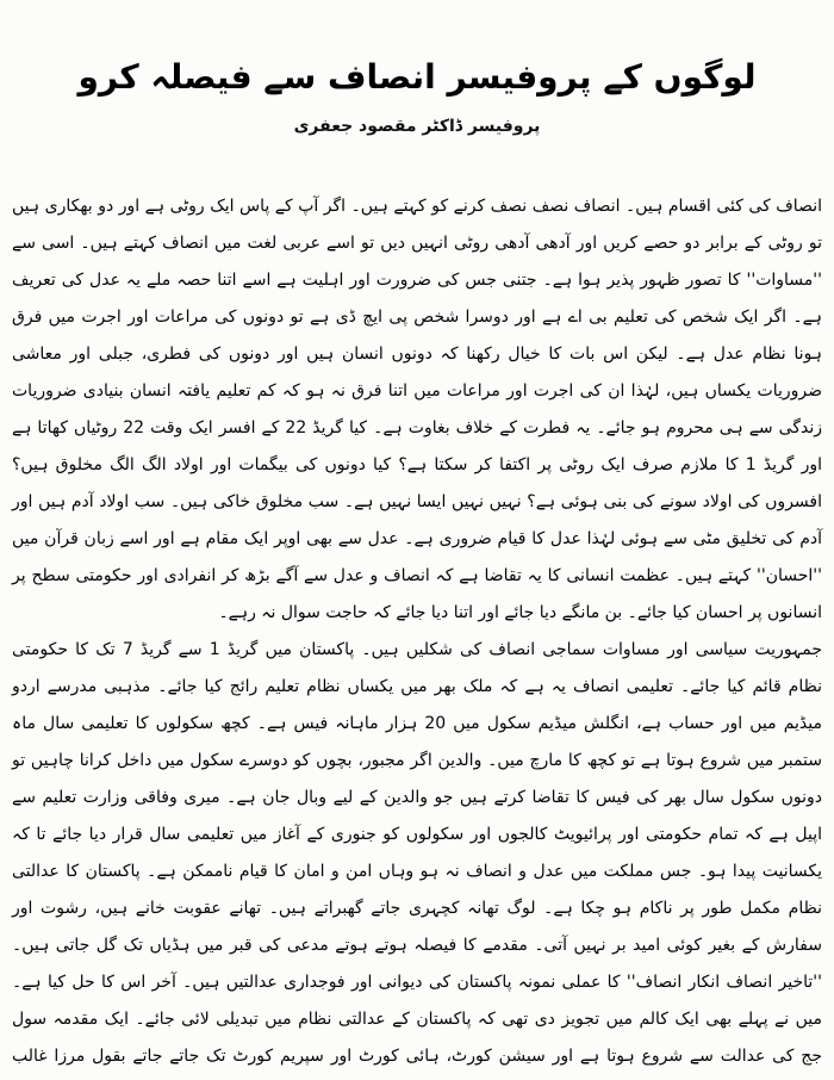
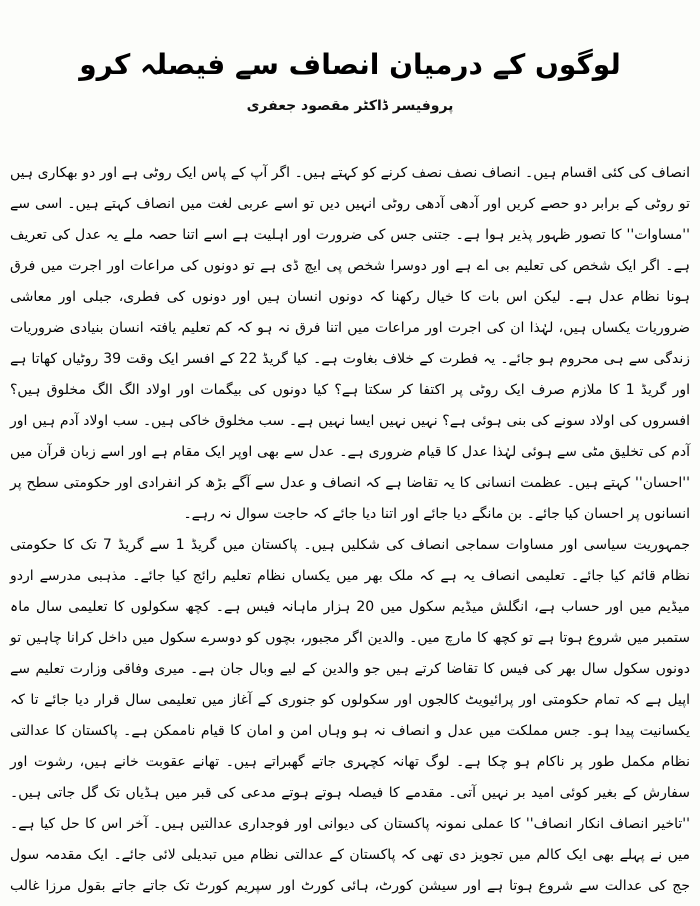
- لوگوں کے پروفیسر انصاف سے فیصلہ کرو
+ لوگوں کے درمیان انصاف سے فیصلہ کرو
  پروفیسر ڈاکٹر مقصود جعفری
- انصاف کی کئی اقسام ہیں۔ انصاف نصف نصف کرنے کو کہتے ہیں۔ اگر آپ کے پاس ایک روٹی ہے اور دو بھکاری ہیں تو روٹی کے برابر دو حصے کریں اور آدھی آدھی روٹی انہیں دیں تو اسے عربی لغت میں انصاف کہتے ہیں۔ اسی سے ''مساوات'' کا تصور ظہور پذیر ہوا ہے۔ جتنی جس کی ضرورت اور اہلیت ہے اسے اتنا حصہ ملے یہ عدل کی تعریف ہے۔ اگر ایک شخص کی تعلیم بی اے ہے اور دوسرا شخص پی ایچ ڈی ہے تو دونوں کی مراعات اور اجرت میں فرق ہونا نظام عدل ہے۔ لیکن اس بات کا خیال رکھنا کہ دونوں انسان ہیں اور دونوں کی فطری، جبلی اور معاشی ضروریات یکساں ہیں، لہٰذا ان کی اجرت اور مراعات میں اتنا فرق نہ ہو کہ کم تعلیم یافتہ انسان بنیادی ضروریات زندگی سے ہی محروم ہو جائے۔ یہ فطرت کے خلاف بغاوت ہے۔ کیا گریڈ 22 کے افسر ایک وقت 22 روٹیاں کھاتا ہے اور گریڈ 1 کا ملازم صرف ایک روٹی پر اکتفا کر سکتا ہے؟ کیا دونوں کی بیگمات اور اولاد الگ الگ مخلوق ہیں؟ افسروں کی اولاد سونے کی بنی ہوئی ہے؟ نہیں نہیں ایسا نہیں ہے۔ سب مخلوق خاکی ہیں۔ سب اولاد آدم ہیں اور آدم کی تخلیق مٹی سے ہوئی لہٰذا عدل کا قیام ضروری ہے۔ عدل سے بھی اوپر ایک مقام ہے اور اسے زبان قرآن میں ''احسان'' کہتے ہیں۔ عظمت انسانی کا یہ تقاضا ہے کہ انصاف و عدل سے آگے بڑھ کر انفرادی اور حکومتی سطح پر انسانوں پر احسان کیا جائے۔ بن مانگے دیا جائے اور اتنا دیا جائے کہ حاجت سوال نہ رہے۔
+ انصاف کی کئی اقسام ہیں۔ انصاف نصف نصف کرنے کو کہتے ہیں۔ اگر آپ کے پاس ایک روٹی ہے اور دو بھکاری ہیں تو روٹی کے برابر دو حصے کریں اور آدھی آدھی روٹی انہیں دیں تو اسے عربی لغت میں انصاف کہتے ہیں۔ اسی سے ''مساوات'' کا تصور ظہور پذیر ہوا ہے۔ جتنی جس کی ضرورت اور اہلیت ہے اسے اتنا حصہ ملے یہ عدل کی تعریف ہے۔ اگر ایک شخص کی تعلیم بی اے ہے اور دوسرا شخص پی ایچ ڈی ہے تو دونوں کی مراعات اور اجرت میں فرق ہونا نظام عدل ہے۔ لیکن اس بات کا خیال رکھنا کہ دونوں انسان ہیں اور دونوں کی فطری، جبلی اور معاشی ضروریات یکساں ہیں، لہٰذا ان کی اجرت اور مراعات میں اتنا فرق نہ ہو کہ کم تعلیم یافتہ انسان بنیادی ضروریات زندگی سے ہی محروم ہو جائے۔ یہ فطرت کے خلاف بغاوت ہے۔ کیا گریڈ 22 کے افسر ایک وقت 39 روٹیاں کھاتا ہے اور گریڈ 1 کا ملازم صرف ایک روٹی پر اکتفا کر سکتا ہے؟ کیا دونوں کی بیگمات اور اولاد الگ الگ مخلوق ہیں؟ افسروں کی اولاد سونے کی بنی ہوئی ہے؟ نہیں نہیں ایسا نہیں ہے۔ سب مخلوق خاکی ہیں۔ سب اولاد آدم ہیں اور آدم کی تخلیق مٹی سے ہوئی لہٰذا عدل کا قیام ضروری ہے۔ عدل سے بھی اوپر ایک مقام ہے اور اسے زبان قرآن میں ''احسان'' کہتے ہیں۔ عظمت انسانی کا یہ تقاضا ہے کہ انصاف و عدل سے آگے بڑھ کر انفرادی اور حکومتی سطح پر انسانوں پر احسان کیا جائے۔ بن مانگے دیا جائے اور اتنا دیا جائے کہ حاجت سوال نہ رہے۔
  جمہوریت سیاسی اور مساوات سماجی انصاف کی شکلیں ہیں۔ پاکستان میں گریڈ 1 سے گریڈ 7 تک کا حکومتی نظام قائم کیا جائے۔ تعلیمی انصاف یہ ہے کہ ملک بھر میں یکساں نظام تعلیم رائج کیا جائے۔ مذہبی مدرسے اردو میڈیم میں اور حساب ہے، انگلش میڈیم سکول میں 20 ہزار ماہانہ فیس ہے۔ کچھ سکولوں کا تعلیمی سال ماہ ستمبر میں شروع ہوتا ہے تو کچھ کا مارچ میں۔ والدین اگر مجبور، بچوں کو دوسرے سکول میں داخل کرانا چاہیں تو دونوں سکول سال بھر کی فیس کا تقاضا کرتے ہیں جو والدین کے لیے وبال جان ہے۔ میری وفاقی وزارت تعلیم سے اپیل ہے کہ تمام حکومتی اور پرائیویٹ کالجوں اور سکولوں کو جنوری کے آغاز میں تعلیمی سال قرار دیا جائے تا کہ یکسانیت پیدا ہو۔ جس مملکت میں عدل و انصاف نہ ہو وہاں امن و امان کا قیام ناممکن ہے۔ پاکستان کا عدالتی نظام مکمل طور پر ناکام ہو چکا ہے۔ لوگ تھانہ کچہری جاتے گھبراتے ہیں۔ تھانے عقوبت خانے ہیں، رشوت اور سفارش کے بغیر کوئی امید بر نہیں آتی۔ مقدمے کا فیصلہ ہوتے ہوتے مدعی کی قبر میں ہڈیاں تک گل جاتی ہیں۔ ''تاخیر انصاف انکار انصاف'' کا عملی نمونہ پاکستان کی دیوانی اور فوجداری عدالتیں ہیں۔ آخر اس کا حل کیا ہے۔ میں نے پہلے بھی ایک کالم میں تجویز دی تھی کہ پاکستان کے عدالتی نظام میں تبدیلی لائی جائے۔ ایک مقدمہ سول جج کی عدالت سے شروع ہوتا ہے اور سیشن کورٹ، ہائی کورٹ اور سپریم کورٹ تک جاتے جاتے بقول مرزا غالب
